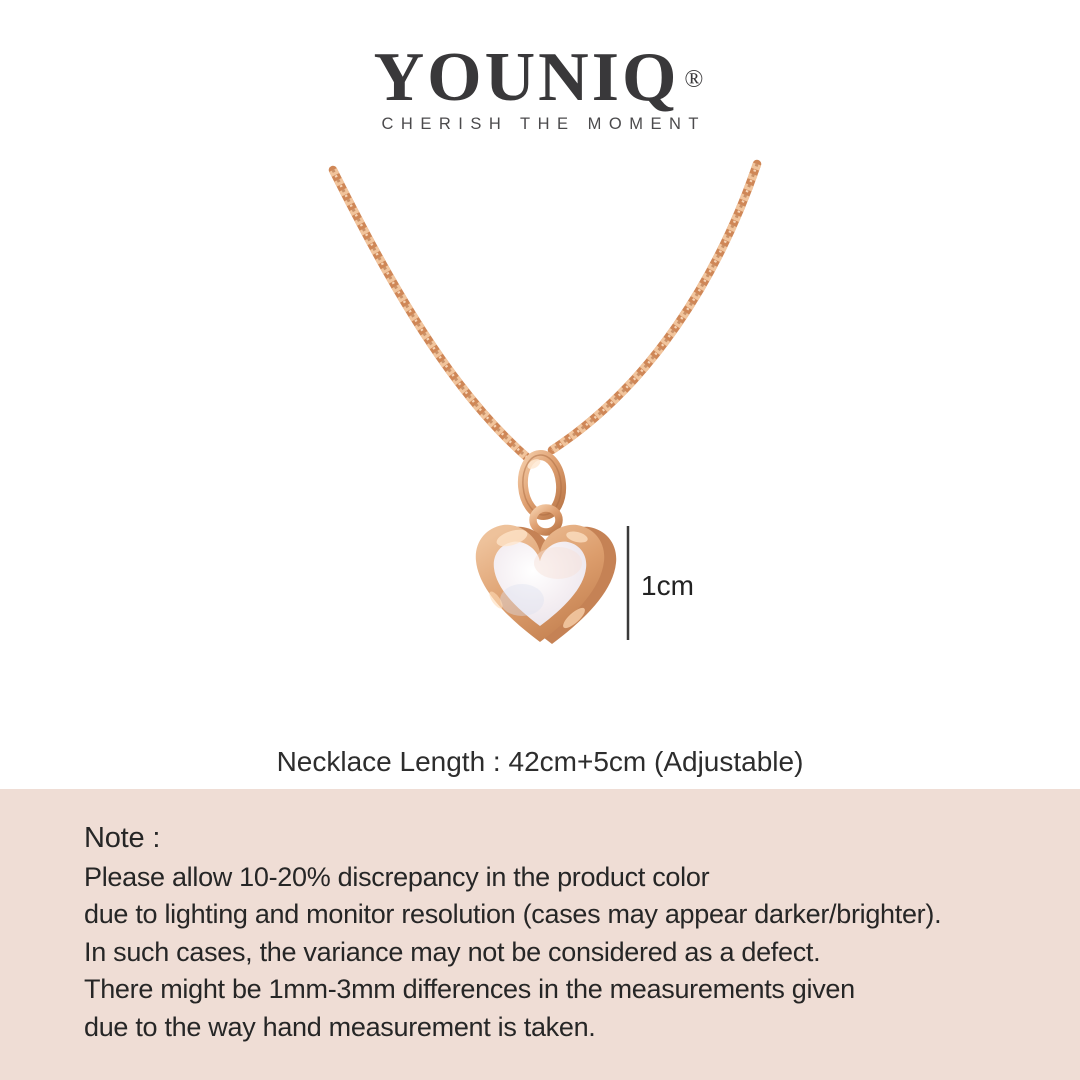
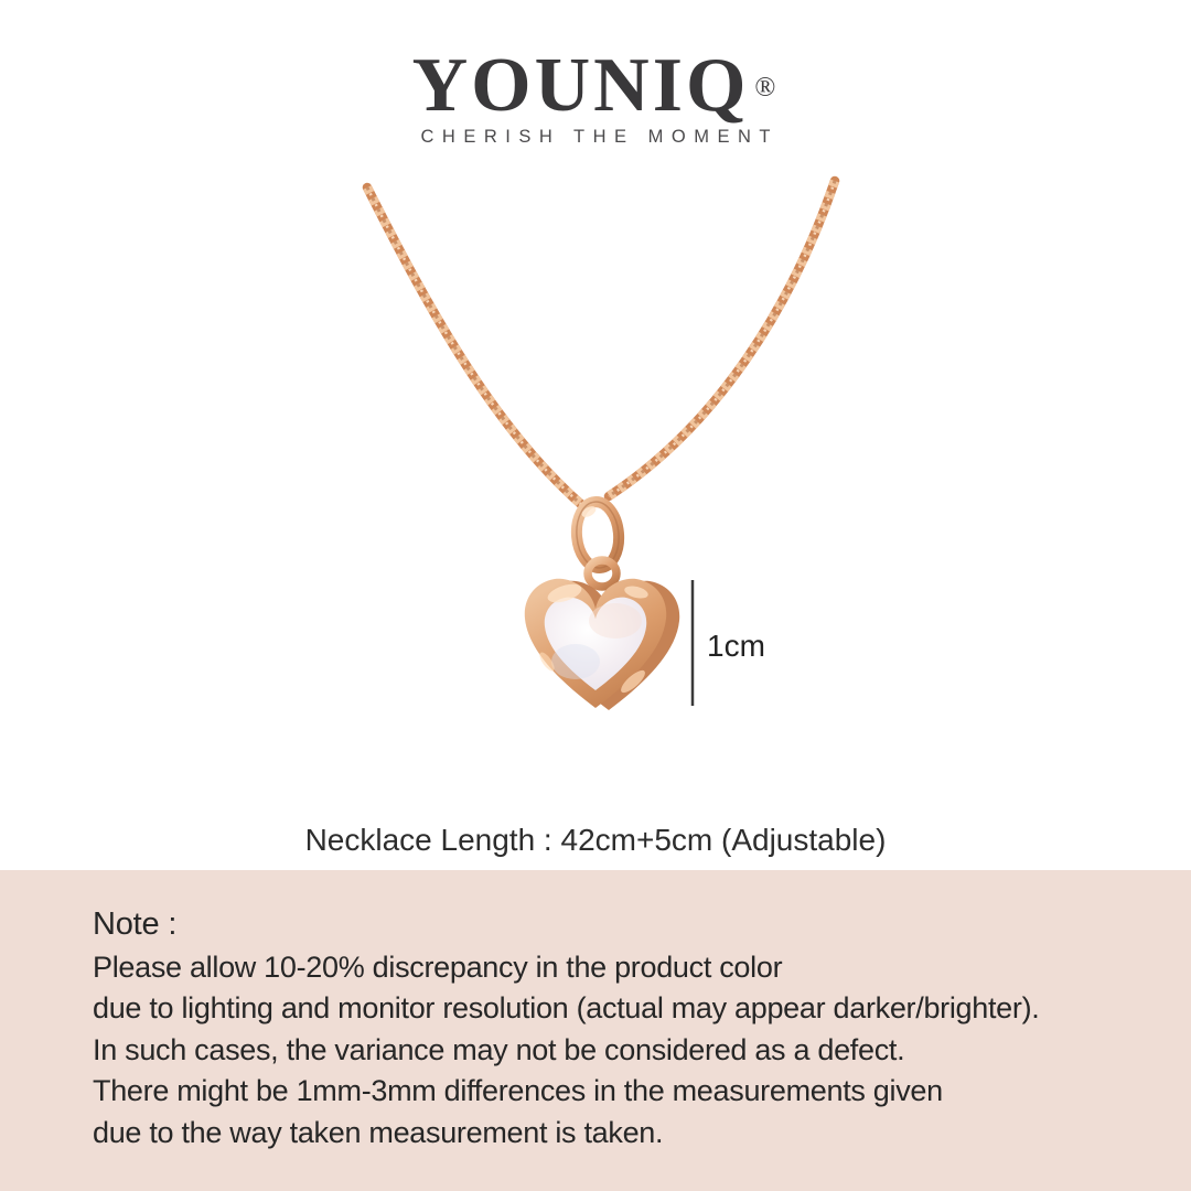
  YOUNIQ ®
  CHERISH THE MOMENT
  1cm
  Necklace Length : 42cm+5cm (Adjustable)
  Note :
  Please allow 10-20% discrepancy in the product color
- due to lighting and monitor resolution (cases may appear darker/brighter).
+ due to lighting and monitor resolution (actual may appear darker/brighter).
  In such cases, the variance may not be considered as a defect.
  There might be 1mm-3mm differences in the measurements given
- due to the way hand measurement is taken.
+ due to the way taken measurement is taken.
